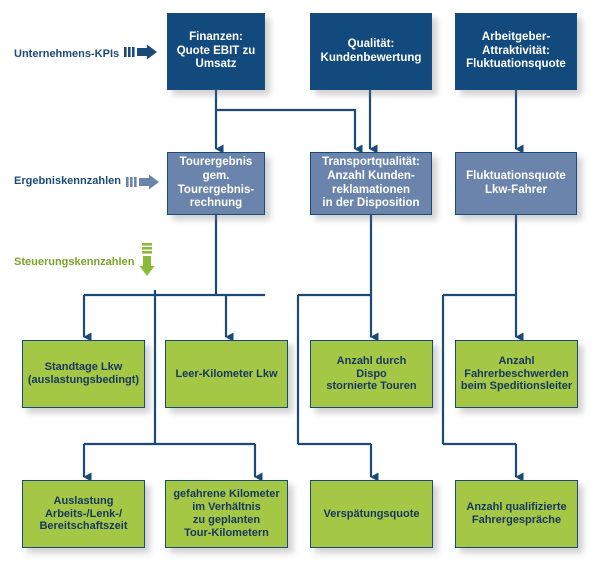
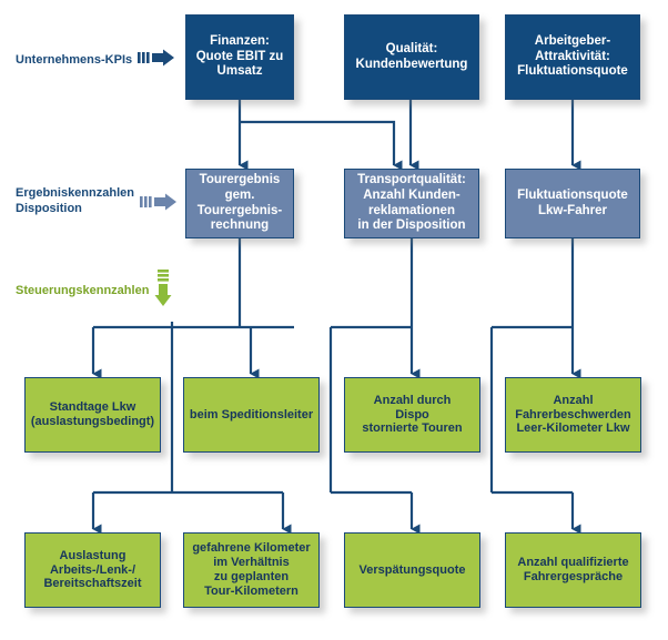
  Unternehmens-KPIs
  Ergebniskennzahlen
+ Disposition
  Steuerungskennzahlen
  Finanzen:
  Quote EBIT zu
  Umsatz
  Qualität:
  Kundenbewertung
  Arbeitgeber-
  Attraktivität:
  Fluktuationsquote
  Tourergebnis
  gem. Tourergebnis-
  rechnung
  Transportqualität:
  Anzahl Kunden-
  reklamationen
  in der Disposition
  Fluktuationsquote
  Lkw-Fahrer
  Standtage Lkw
  (auslastungsbedingt)
- Leer-Kilometer Lkw
+ beim Speditionsleiter
  Anzahl durch
  Dispo
  stornierte Touren
  Anzahl
  Fahrerbeschwerden
- beim Speditionsleiter
+ Leer-Kilometer Lkw
  Auslastung
  Arbeits-/Lenk-/
  Bereitschaftszeit
  gefahrene Kilometer
  im Verhältnis
  zu geplanten
  Tour-Kilometern
  Verspätungsquote
  Anzahl qualifizierte
  Fahrergespräche
